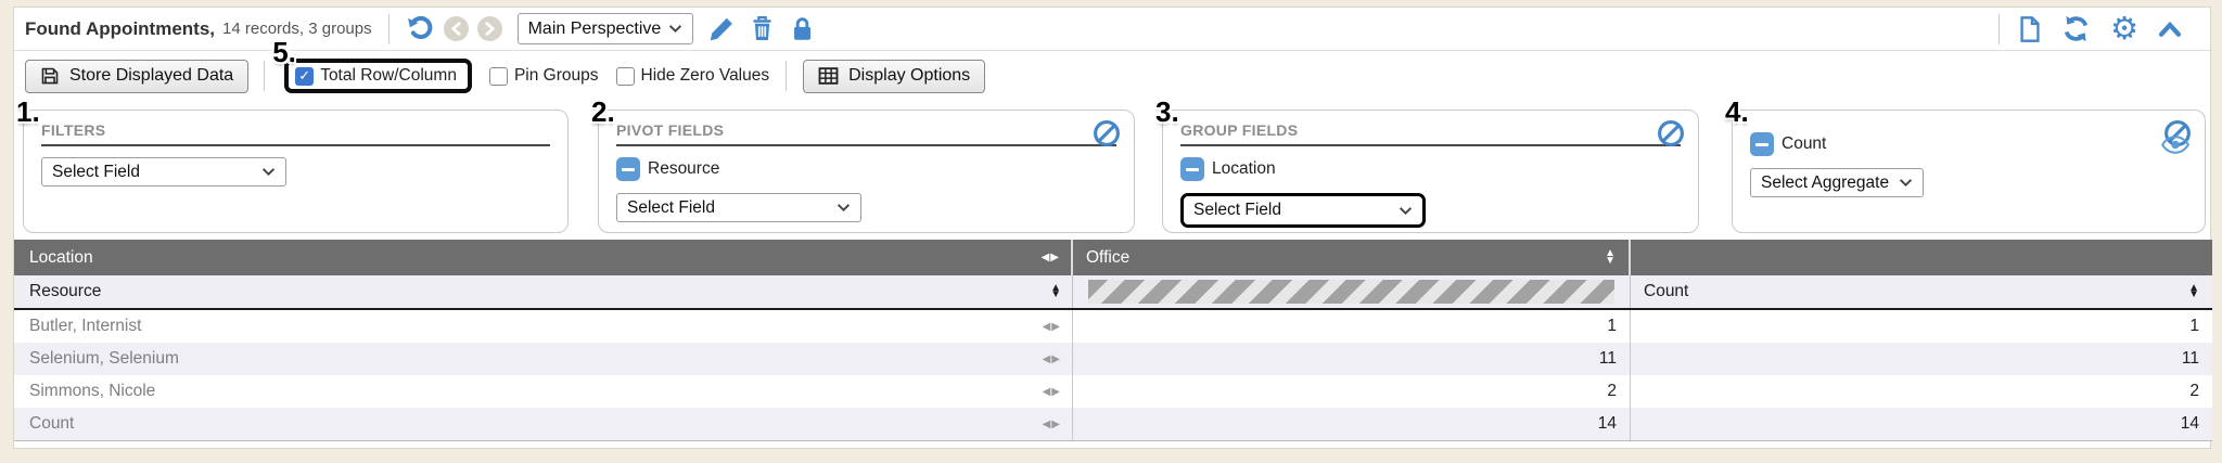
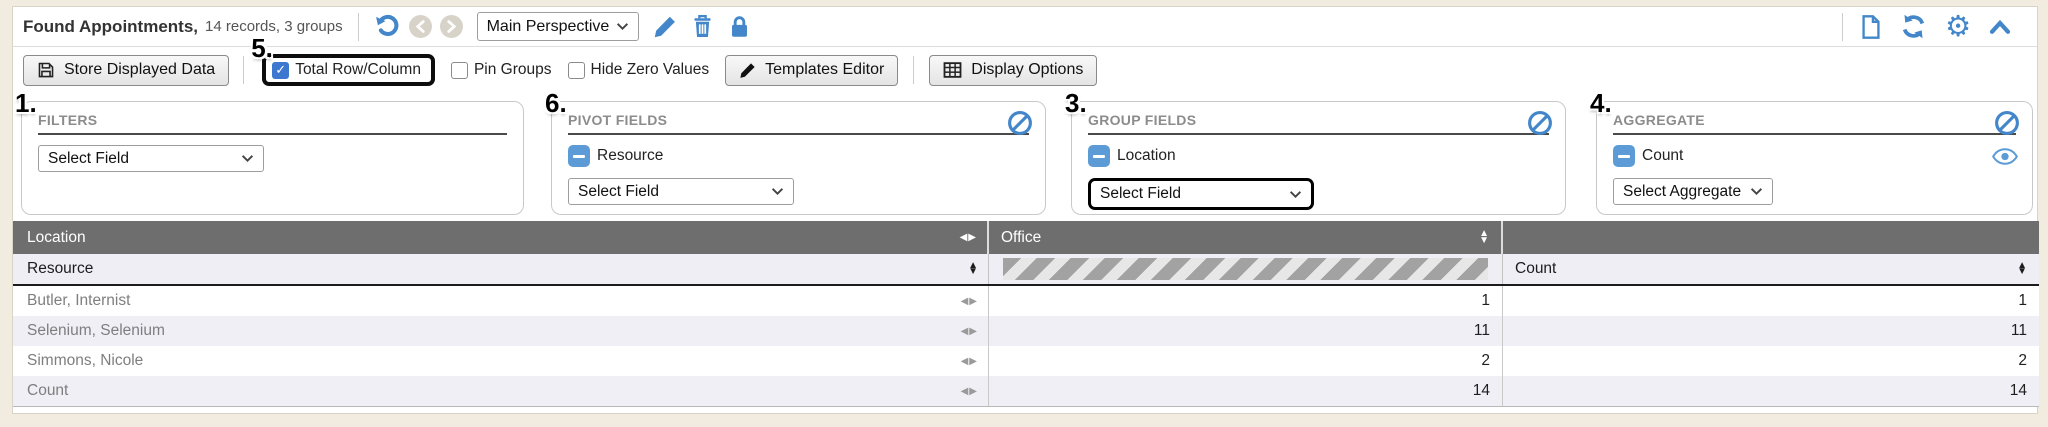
  Found Appointments,
  14 records, 3 groups
  Main Perspective
  ⚙
  Store Displayed Data
  5.
  ✓
  Total Row/Column
  Pin Groups
  Hide Zero Values
+ Templates Editor
  Display Options
  1.
  FILTERS
  Select Field
- 2.
+ 6.
  PIVOT FIELDS
  Resource
  Select Field
  3.
  GROUP FIELDS
  Location
  Select Field
  4.
+ AGGREGATE
  Count
  Select Aggregate
  Location
  ◀▶
  Office
  ▲
  ▼
  Resource
  ▲
  ▼
  Count
  ▲
  ▼
  Butler, Internist
  ◀▶
  1
  1
  Selenium, Selenium
  ◀▶
  11
  11
  Simmons, Nicole
  ◀▶
  2
  2
  Count
  ◀▶
  14
  14
